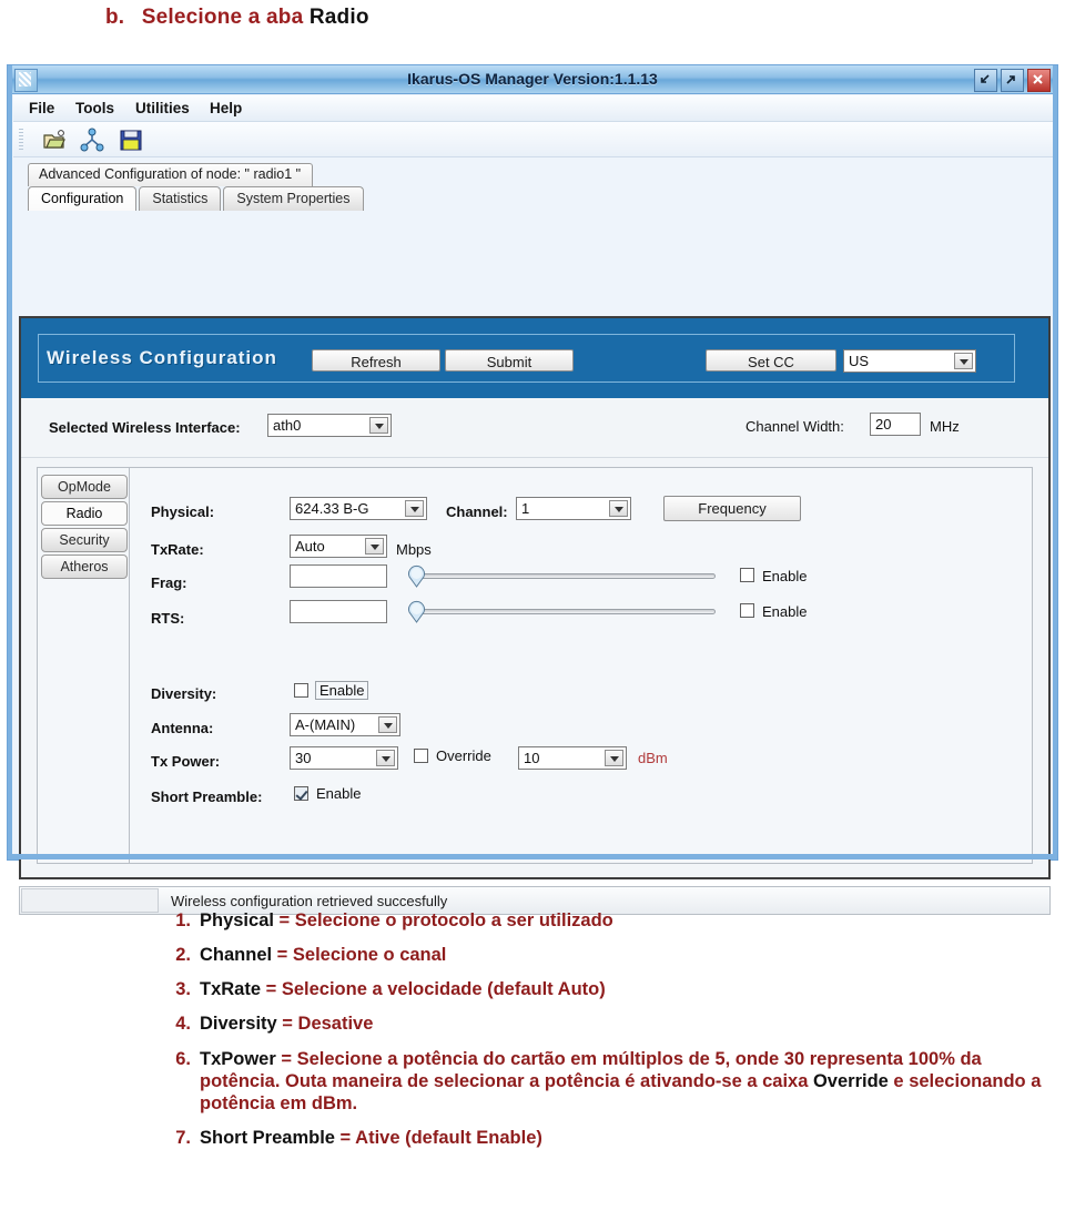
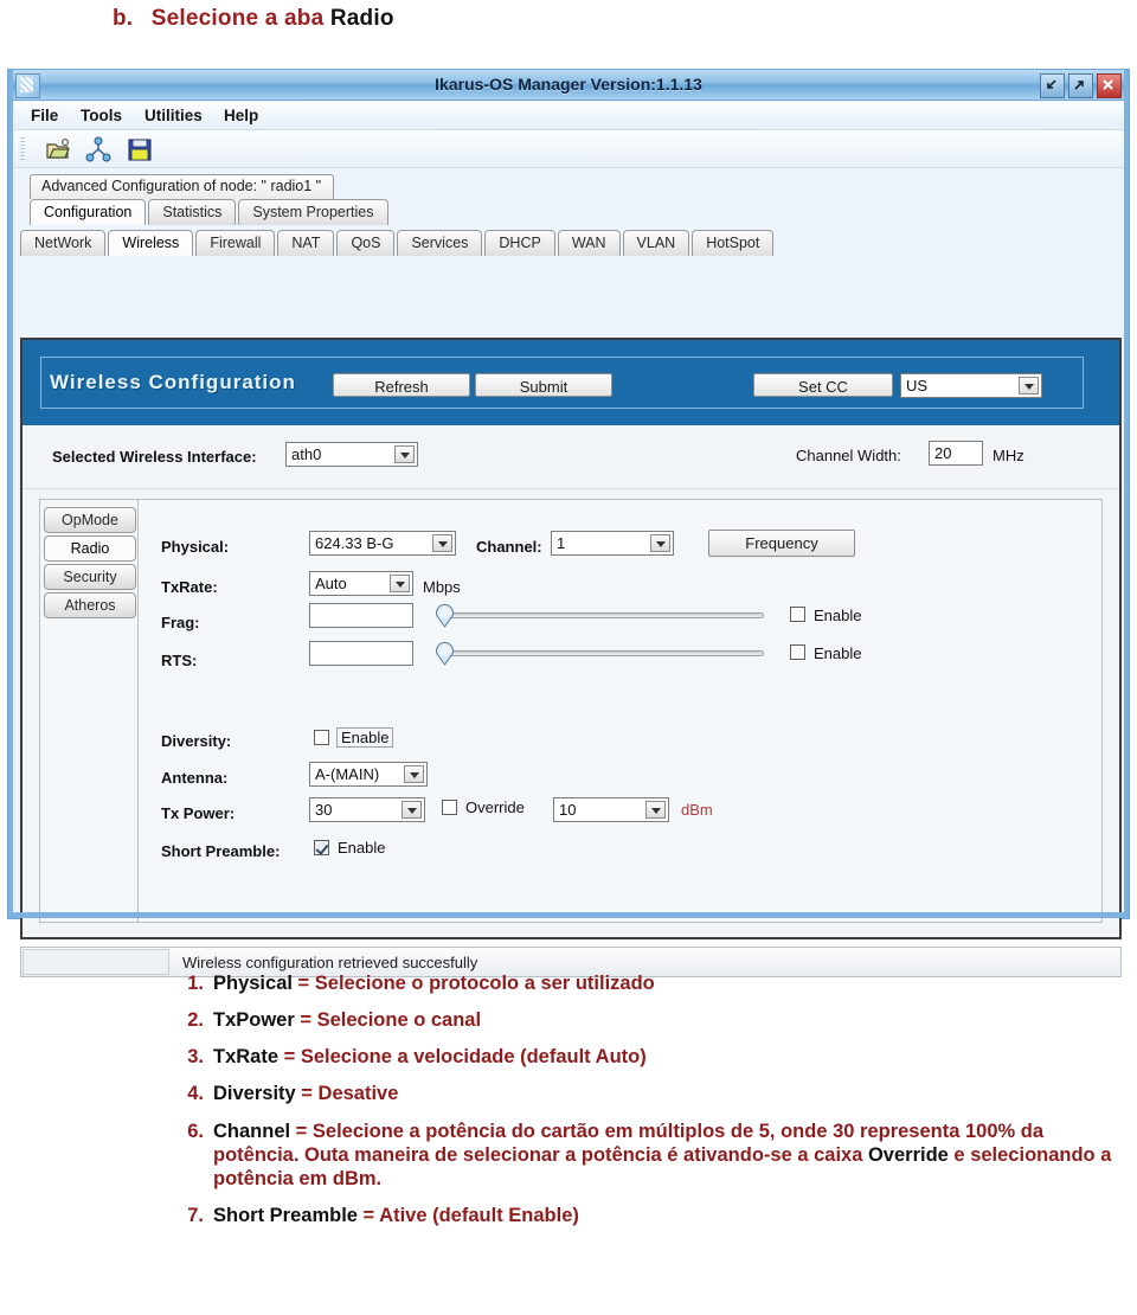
  b. Selecione a aba Radio
  Ikarus-OS Manager Version:1.1.13
  File
  Tools
  Utilities
  Help
  Advanced Configuration of node: " radio1 "
  Configuration
  Statistics
  System Properties
+ NetWork
+ Wireless
+ Firewall
+ NAT
+ QoS
+ Services
+ DHCP
+ WAN
+ VLAN
+ HotSpot
  Wireless Configuration
  Refresh
  Submit
  Set CC
  US
  Selected Wireless Interface:
  ath0
  Channel Width:
  20
  MHz
  OpMode
  Radio
  Security
  Atheros
  Physical:
  624.33 B-G
  Channel:
  1
  Frequency
  TxRate:
  Auto
  Mbps
  Frag:
  Enable
  RTS:
  Enable
  Diversity:
  Enable
  Antenna:
  A-(MAIN)
  Tx Power:
  30
  Override
  10
  dBm
  Short Preamble:
  Enable
  Wireless configuration retrieved succesfully
  1.
  Physical = Selecione o protocolo a ser utilizado
  2.
- Channel = Selecione o canal
+ TxPower = Selecione o canal
  3.
  TxRate = Selecione a velocidade (default Auto)
  4.
  Diversity = Desative
  6.
- TxPower = Selecione a potência do cartão em múltiplos de 5, onde 30 representa 100% da potência. Outa maneira de selecionar a potência é ativando-se a caixa Override e selecionando a potência em dBm.
+ Channel = Selecione a potência do cartão em múltiplos de 5, onde 30 representa 100% da potência. Outa maneira de selecionar a potência é ativando-se a caixa Override e selecionando a potência em dBm.
  7.
  Short Preamble = Ative (default Enable)
